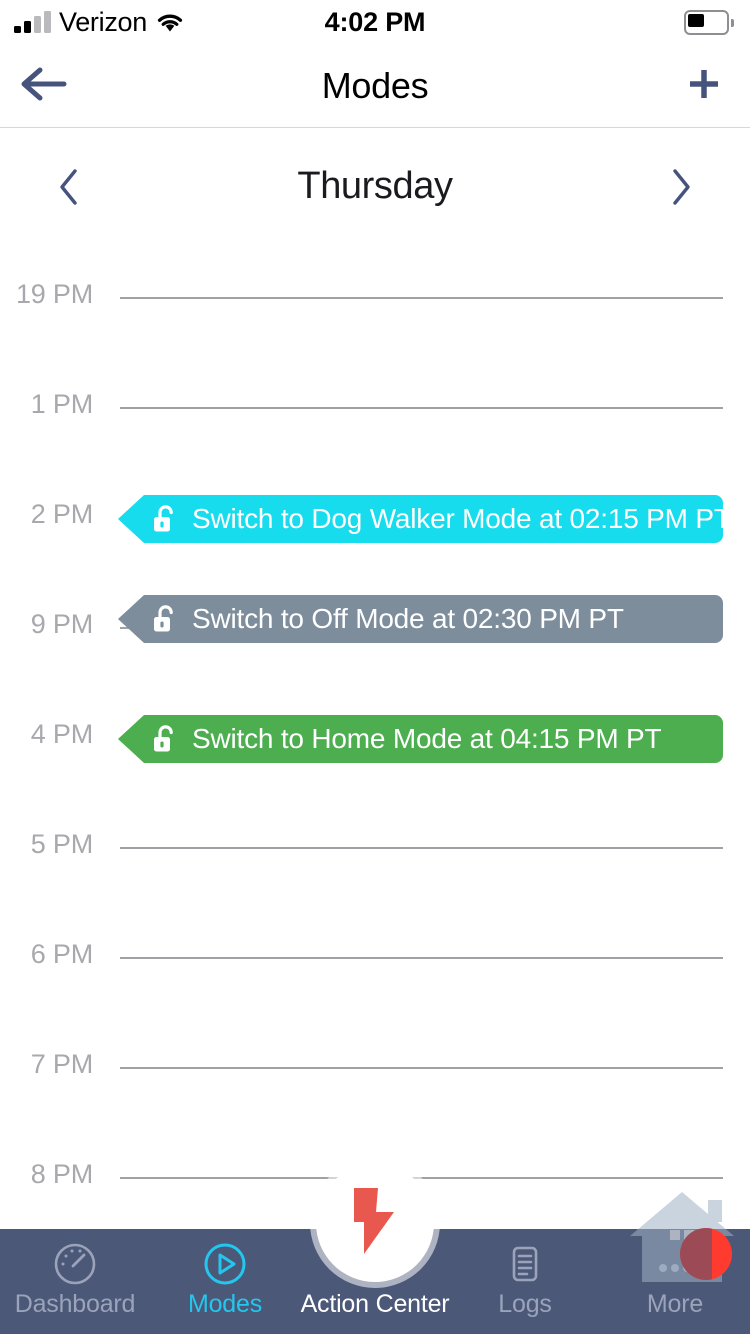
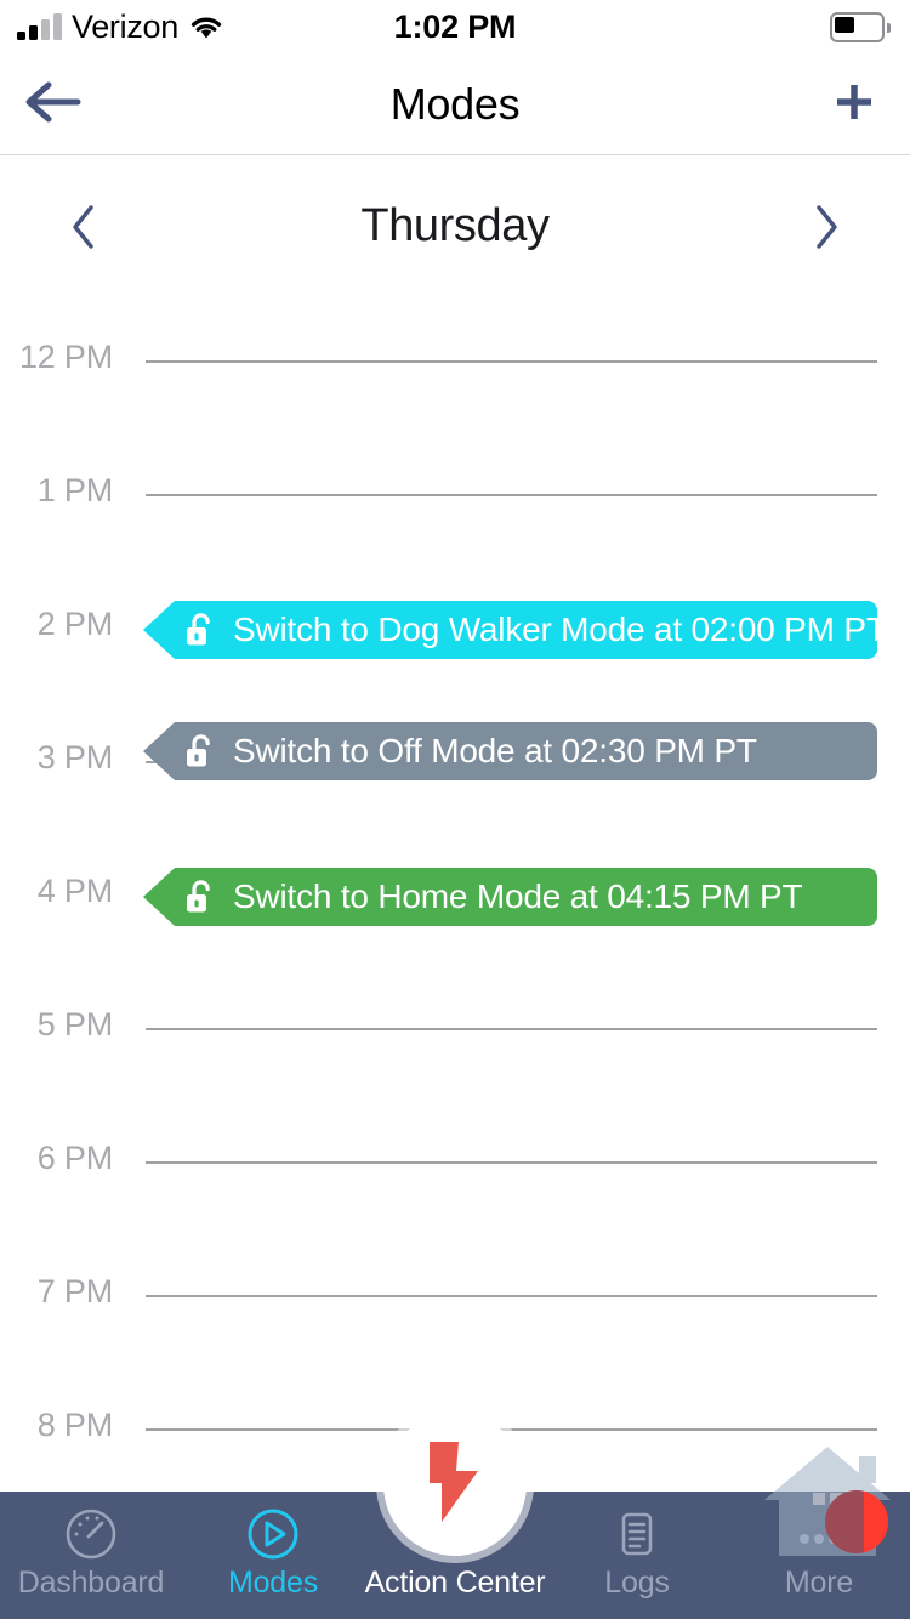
  Verizon
- 4:02 PM
+ 1:02 PM
  Modes
  Thursday
- 19 PM
+ 12 PM
  1 PM
  2 PM
- 9 PM
+ 3 PM
  4 PM
  5 PM
  6 PM
  7 PM
  8 PM
- Switch to Dog Walker Mode at 02:15 PM PT
+ Switch to Dog Walker Mode at 02:00 PM PT
  Switch to Off Mode at 02:30 PM PT
  Switch to Home Mode at 04:15 PM PT
  Dashboard
  Modes
  Action Center
  Logs
  More
